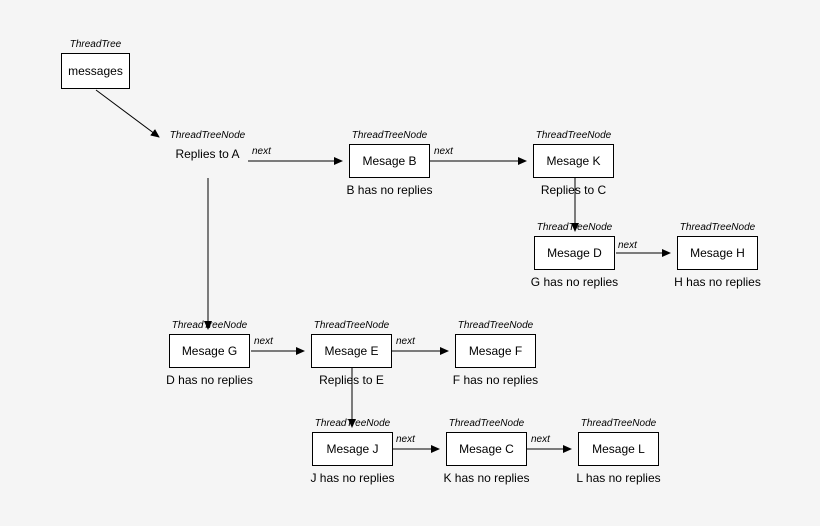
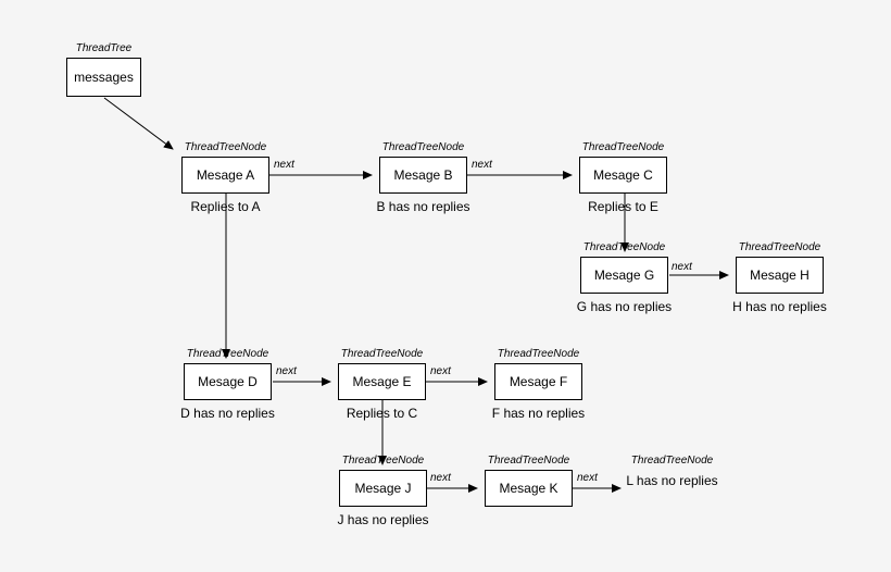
  ThreadTree
  messages
  ThreadTreeNode
+ Mesage A
  Replies to A
  ThreadTreeNode
  Mesage B
  B has no replies
  ThreadTreeNode
- Mesage K
+ Mesage C
- Replies to C
+ Replies to E
  ThreadTeeNode
- Mesage D
+ Mesage G
  G has no replies
  ThreadTreeNode
  Mesage H
  H has no replies
  ThreadTreeNode
- Mesage G
+ Mesage D
  D has no replies
  ThreadTreeNode
  Mesage E
- Replies to E
+ Replies to C
  ThreadTreeNode
  Mesage F
  F has no replies
  ThreadTreeNode
  Mesage J
  J has no replies
  ThreadTreeNode
- Mesage C
+ Mesage K
- K has no replies
  ThreadTreeNode
- Mesage L
  L has no replies
  next
  next
  next
  next
  next
  next
  next
